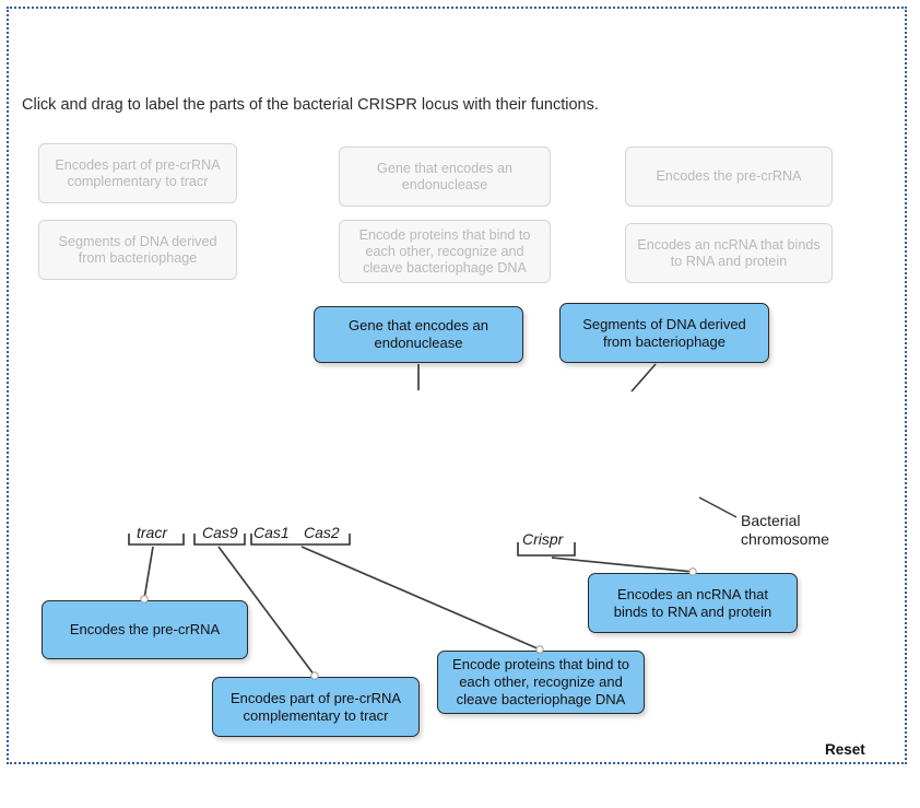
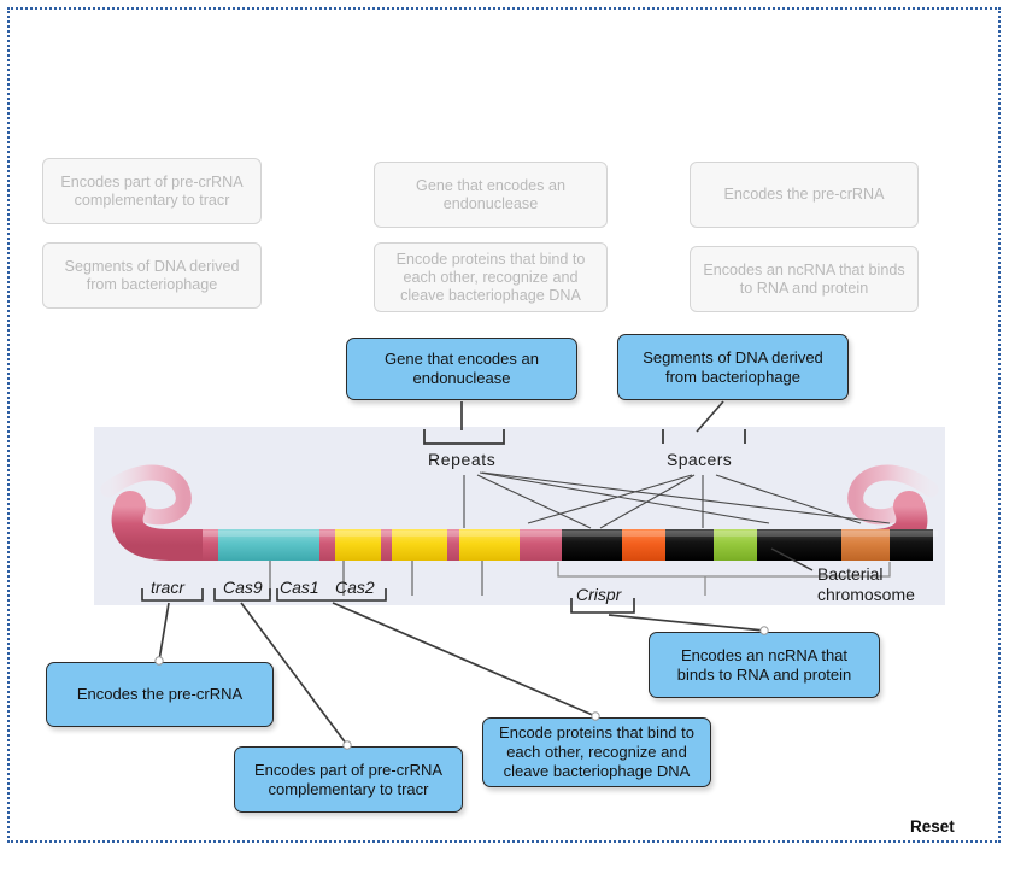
- Click and drag to label the parts of the bacterial CRISPR locus with their functions.
  Encodes part of pre-crRNA complementary to tracr
  Gene that encodes an endonuclease
  Encodes the pre-crRNA
  Segments of DNA derived from bacteriophage
  Encode proteins that bind to each other, recognize and cleave bacteriophage DNA
  Encodes an ncRNA that binds to RNA and protein
+ Repeats
+ Spacers
  Gene that encodes an endonuclease
  Segments of DNA derived from bacteriophage
  Encodes the pre-crRNA
  Encodes part of pre-crRNA complementary to tracr
  Encode proteins that bind to each other, recognize and cleave bacteriophage DNA
  Encodes an ncRNA that binds to RNA and protein
  tracr
  Cas9
  Cas1
  Cas2
  Crispr
  Bacterial
  chromosome
  Reset
